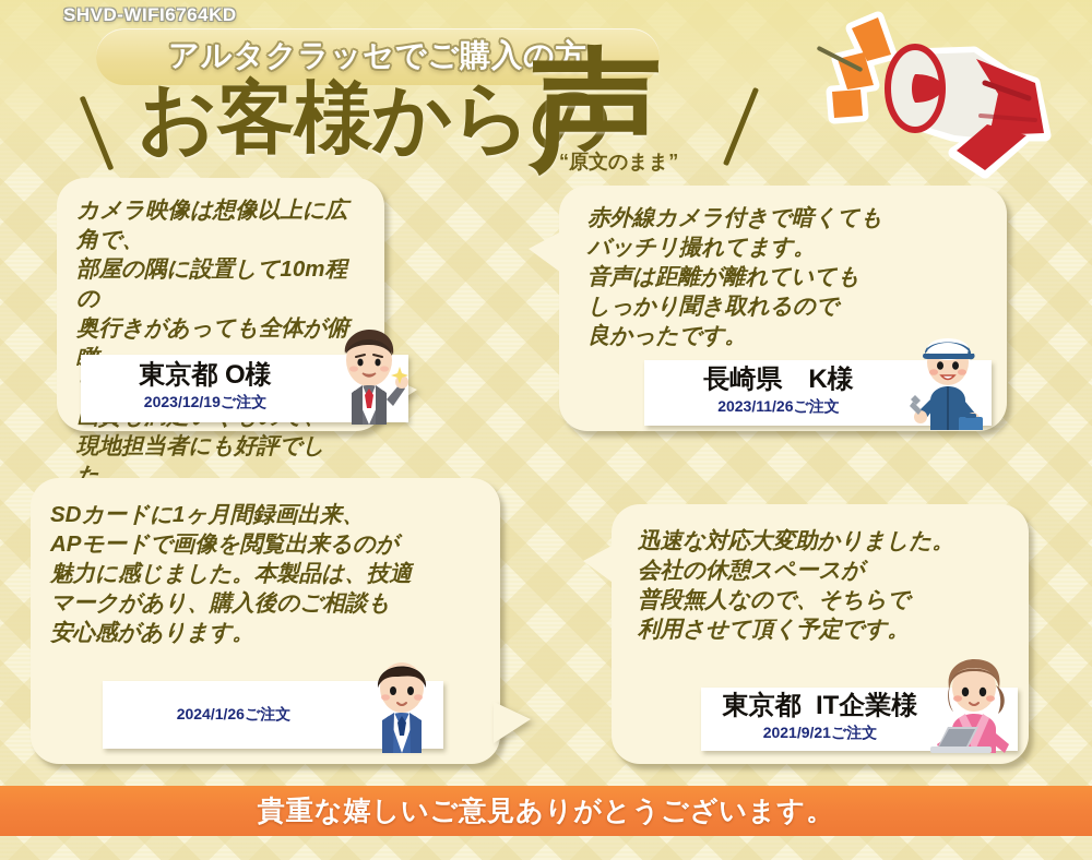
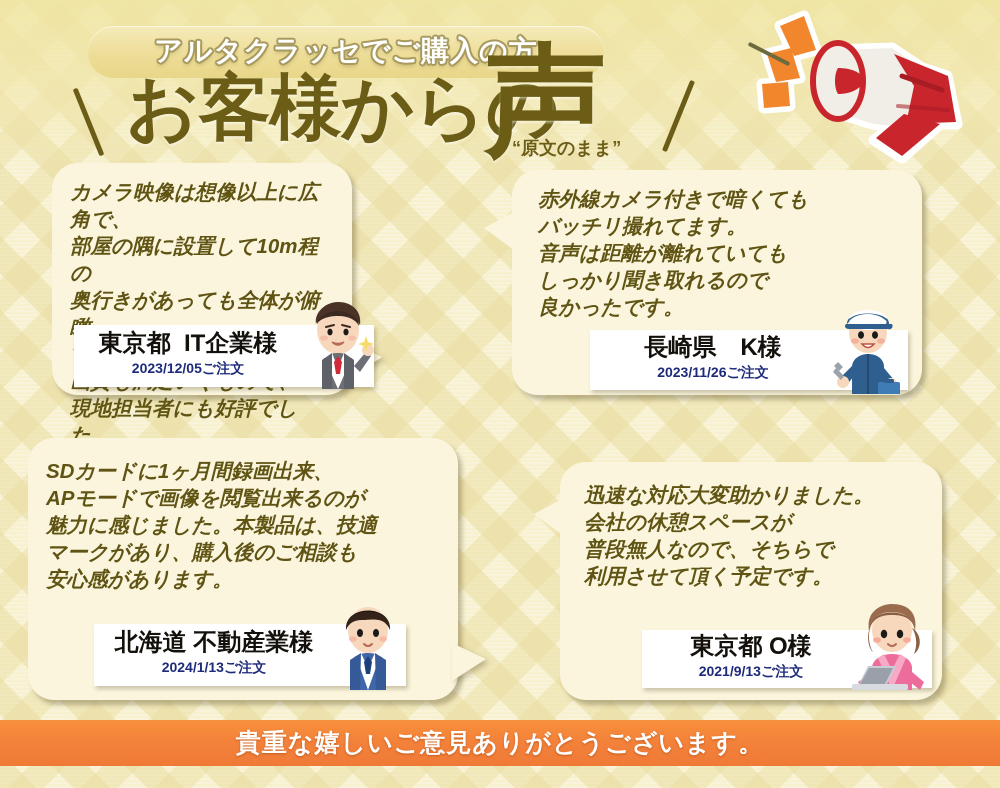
  アルタクラッセでご購入の方
- SHVD-WIFI6764KD
  お客様からの
  声
  “原文のまま”
  カメラ映像は想像以上に広角で、
  部屋の隅に設置して10m程の
  奥行きがあっても全体が俯
  現地担当者にも好評でした。
- 東京都 O様
+ 東京都 IT企業様
- 2023/12/19ご注文
+ 2023/12/05ご注文
  赤外線カメラ付きで暗くても
  バッチリ撮れてます。
  音声は距離が離れていても
  しっかり聞き取れるので
  良かったです。
  長崎県 K様
  2023/11/26ご注文
  SDカードに1ヶ月間録画出来、
  APモードで画像を閲覧出来るのが
  魅力に感じました。本製品は、技適
  マークがあり、購入後のご相談も
  安心感があります。
+ 北海道 不動産業様
- 2024/1/26ご注文
+ 2024/1/13ご注文
  迅速な対応大変助かりました。
  会社の休憩スペースが
  普段無人なので、そちらで
  利用させて頂く予定です。
- 東京都 IT企業様
+ 東京都 O様
- 2021/9/21ご注文
+ 2021/9/13ご注文
  貴重な嬉しいご意見ありがとうございます。
